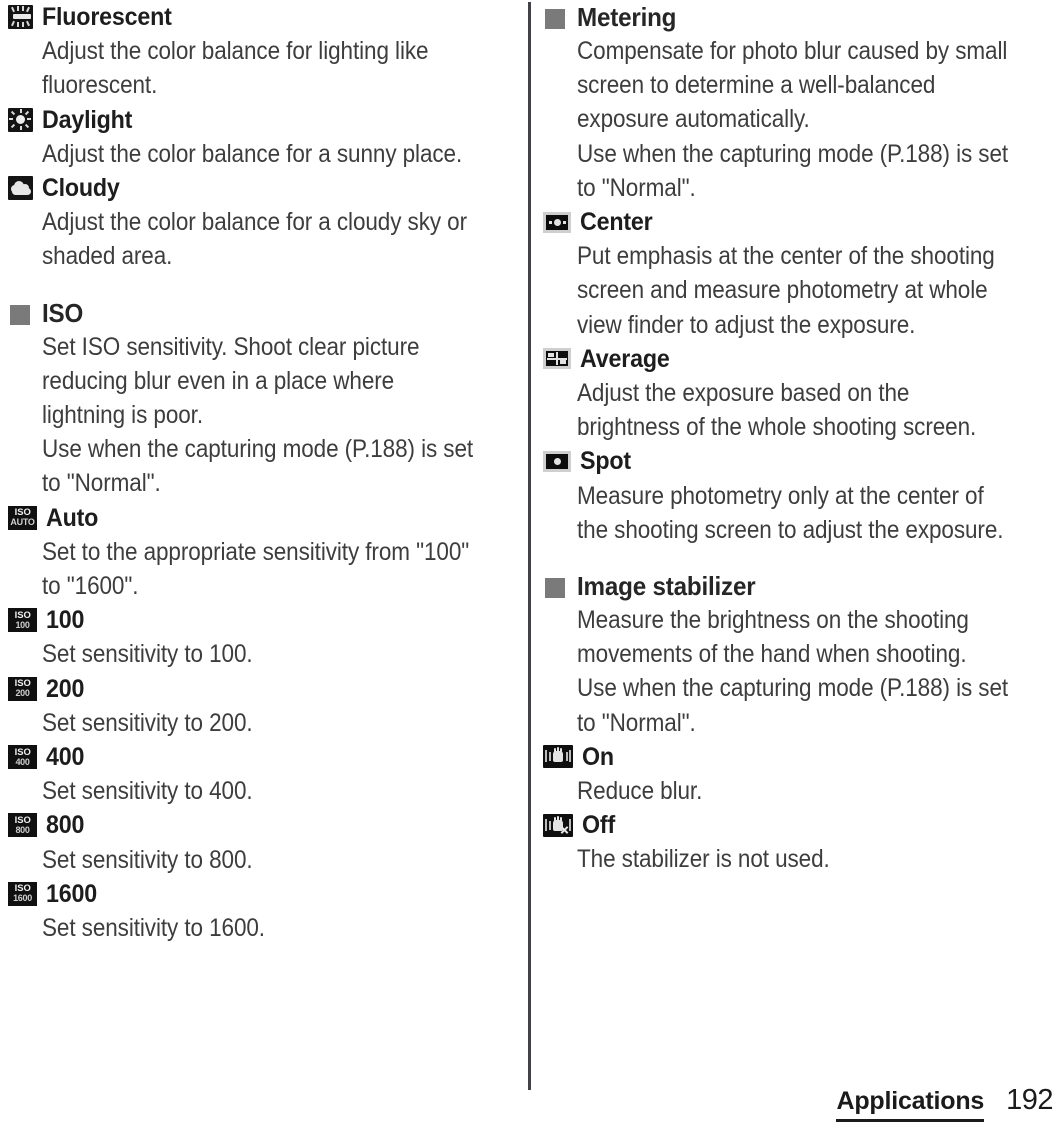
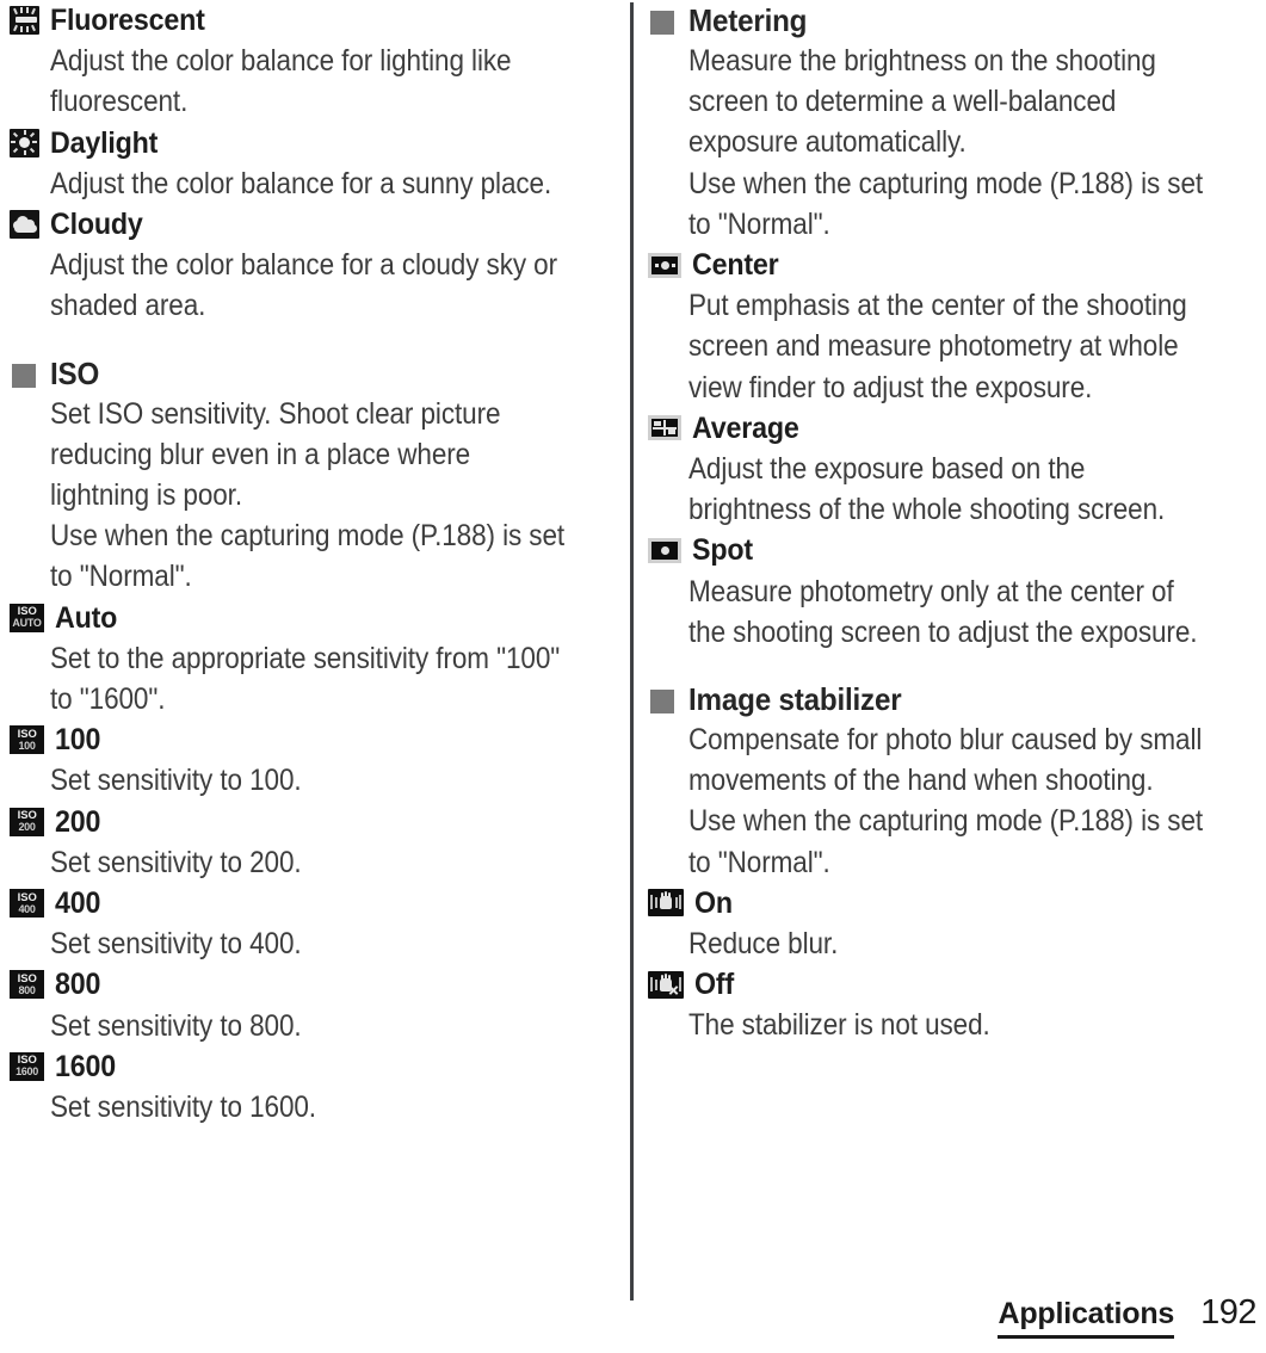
  Fluorescent
  Adjust the color balance for lighting like
  fluorescent.
  Daylight
  Adjust the color balance for a sunny place.
  Cloudy
  Adjust the color balance for a cloudy sky or
  shaded area.
  ISO
  Set ISO sensitivity. Shoot clear picture
  reducing blur even in a place where
  lightning is poor.
  Use when the capturing mode (P.188) is set
  to "Normal".
  ISO
  AUTO
  Auto
  Set to the appropriate sensitivity from "100"
  to "1600".
  ISO
  100
  100
  Set sensitivity to 100.
  ISO
  200
  200
  Set sensitivity to 200.
  ISO
  400
  400
  Set sensitivity to 400.
  ISO
  800
  800
  Set sensitivity to 800.
  ISO
  1600
  1600
  Set sensitivity to 1600.
  Metering
- Compensate for photo blur caused by small
+ Measure the brightness on the shooting
  screen to determine a well-balanced
  exposure automatically.
  Use when the capturing mode (P.188) is set
  to "Normal".
  Center
  Put emphasis at the center of the shooting
  screen and measure photometry at whole
  view finder to adjust the exposure.
  Average
  Adjust the exposure based on the
  brightness of the whole shooting screen.
  Spot
  Measure photometry only at the center of
  the shooting screen to adjust the exposure.
  Image stabilizer
- Measure the brightness on the shooting
+ Compensate for photo blur caused by small
  movements of the hand when shooting.
  Use when the capturing mode (P.188) is set
  to "Normal".
  On
  Reduce blur.
  Off
  The stabilizer is not used.
  Applications
  192
